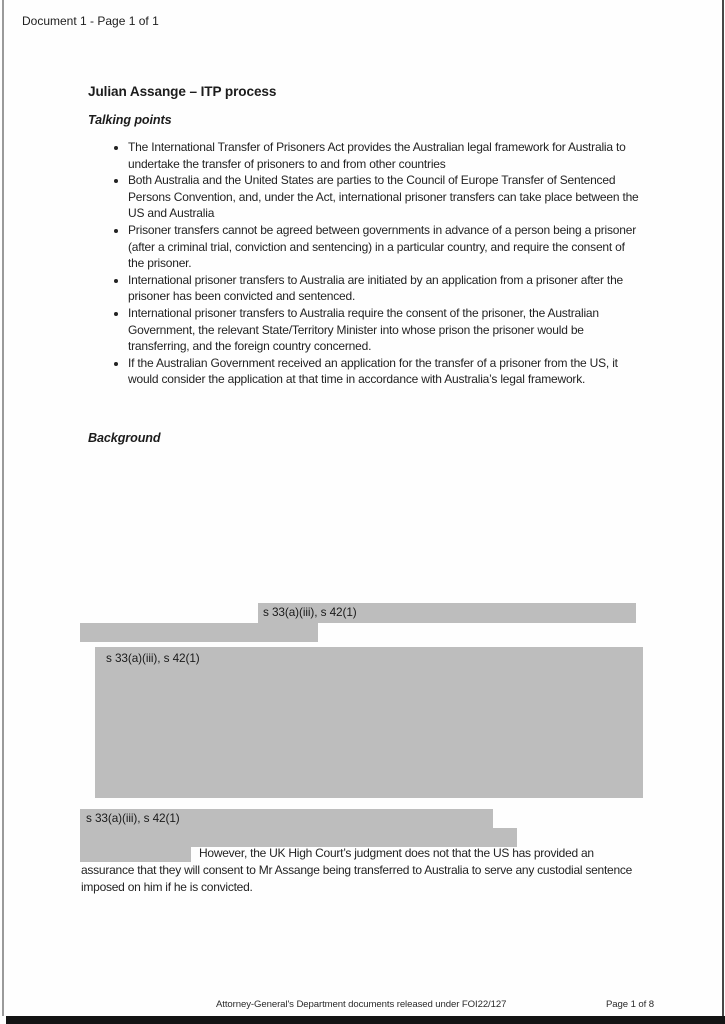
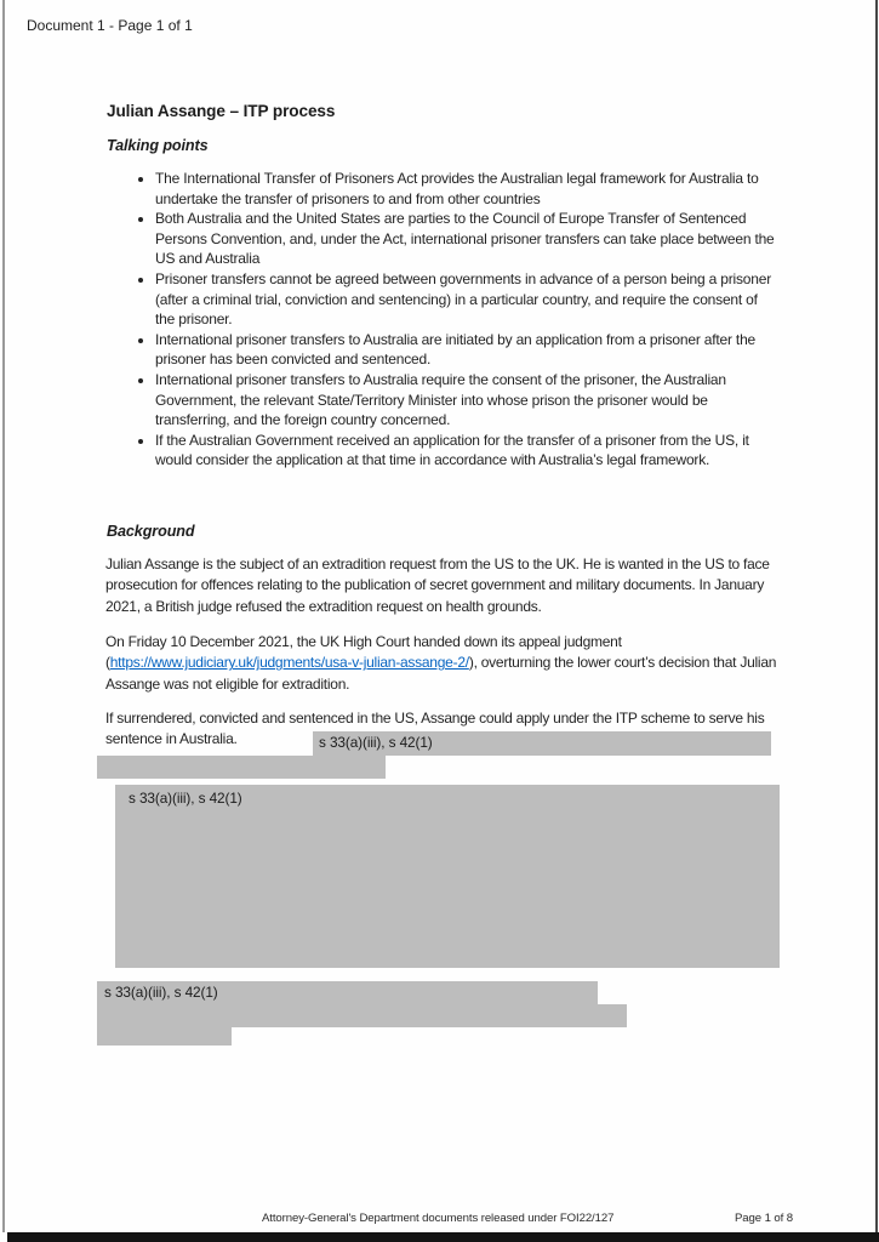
  Document 1 - Page 1 of 1
  Julian Assange – ITP process
  Talking points
  The International Transfer of Prisoners Act provides the Australian legal framework for Australia to undertake the transfer of prisoners to and from other countries
  Both Australia and the United States are parties to the Council of Europe Transfer of Sentenced Persons Convention, and, under the Act, international prisoner transfers can take place between the US and Australia
  Prisoner transfers cannot be agreed between governments in advance of a person being a prisoner (after a criminal trial, conviction and sentencing) in a particular country, and require the consent of the prisoner.
  International prisoner transfers to Australia are initiated by an application from a prisoner after the prisoner has been convicted and sentenced.
  International prisoner transfers to Australia require the consent of the prisoner, the Australian Government, the relevant State/Territory Minister into whose prison the prisoner would be transferring, and the foreign country concerned.
  If the Australian Government received an application for the transfer of a prisoner from the US, it would consider the application at that time in accordance with Australia’s legal framework.
  Background
+ Julian Assange is the subject of an extradition request from the US to the UK. He is wanted in the US to face prosecution for offences relating to the publication of secret government and military documents. In January 2021, a British judge refused the extradition request on health grounds.
+ On Friday 10 December 2021, the UK High Court handed down its appeal judgment (https://www.judiciary.uk/judgments/usa-v-julian-assange-2/), overturning the lower court’s decision that Julian Assange was not eligible for extradition.
+ If surrendered, convicted and sentenced in the US, Assange could apply under the ITP scheme to serve his sentence in Australia.
  s 33(a)(iii), s 42(1)
  s 33(a)(iii), s 42(1)
  s 33(a)(iii), s 42(1)
- However, the UK High Court’s judgment does not that the US has provided an assurance that they will consent to Mr Assange being transferred to Australia to serve any custodial sentence imposed on him if he is convicted.
  Attorney-General's Department documents released under FOI22/127
  Page 1 of 8
